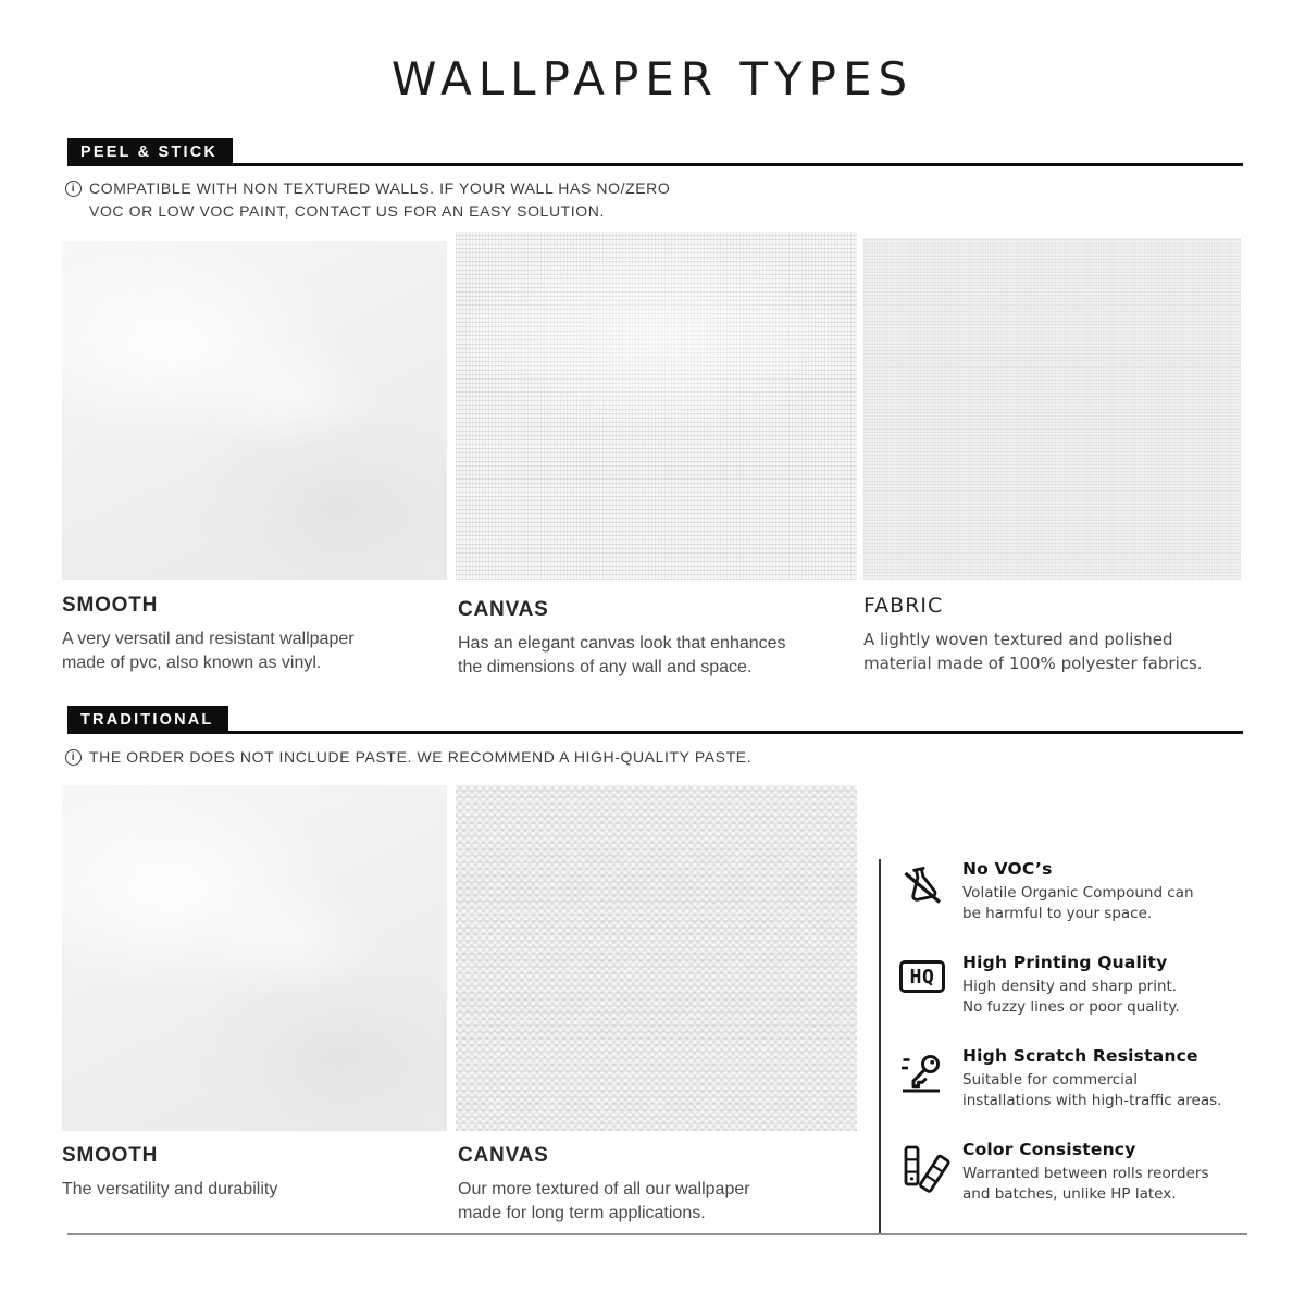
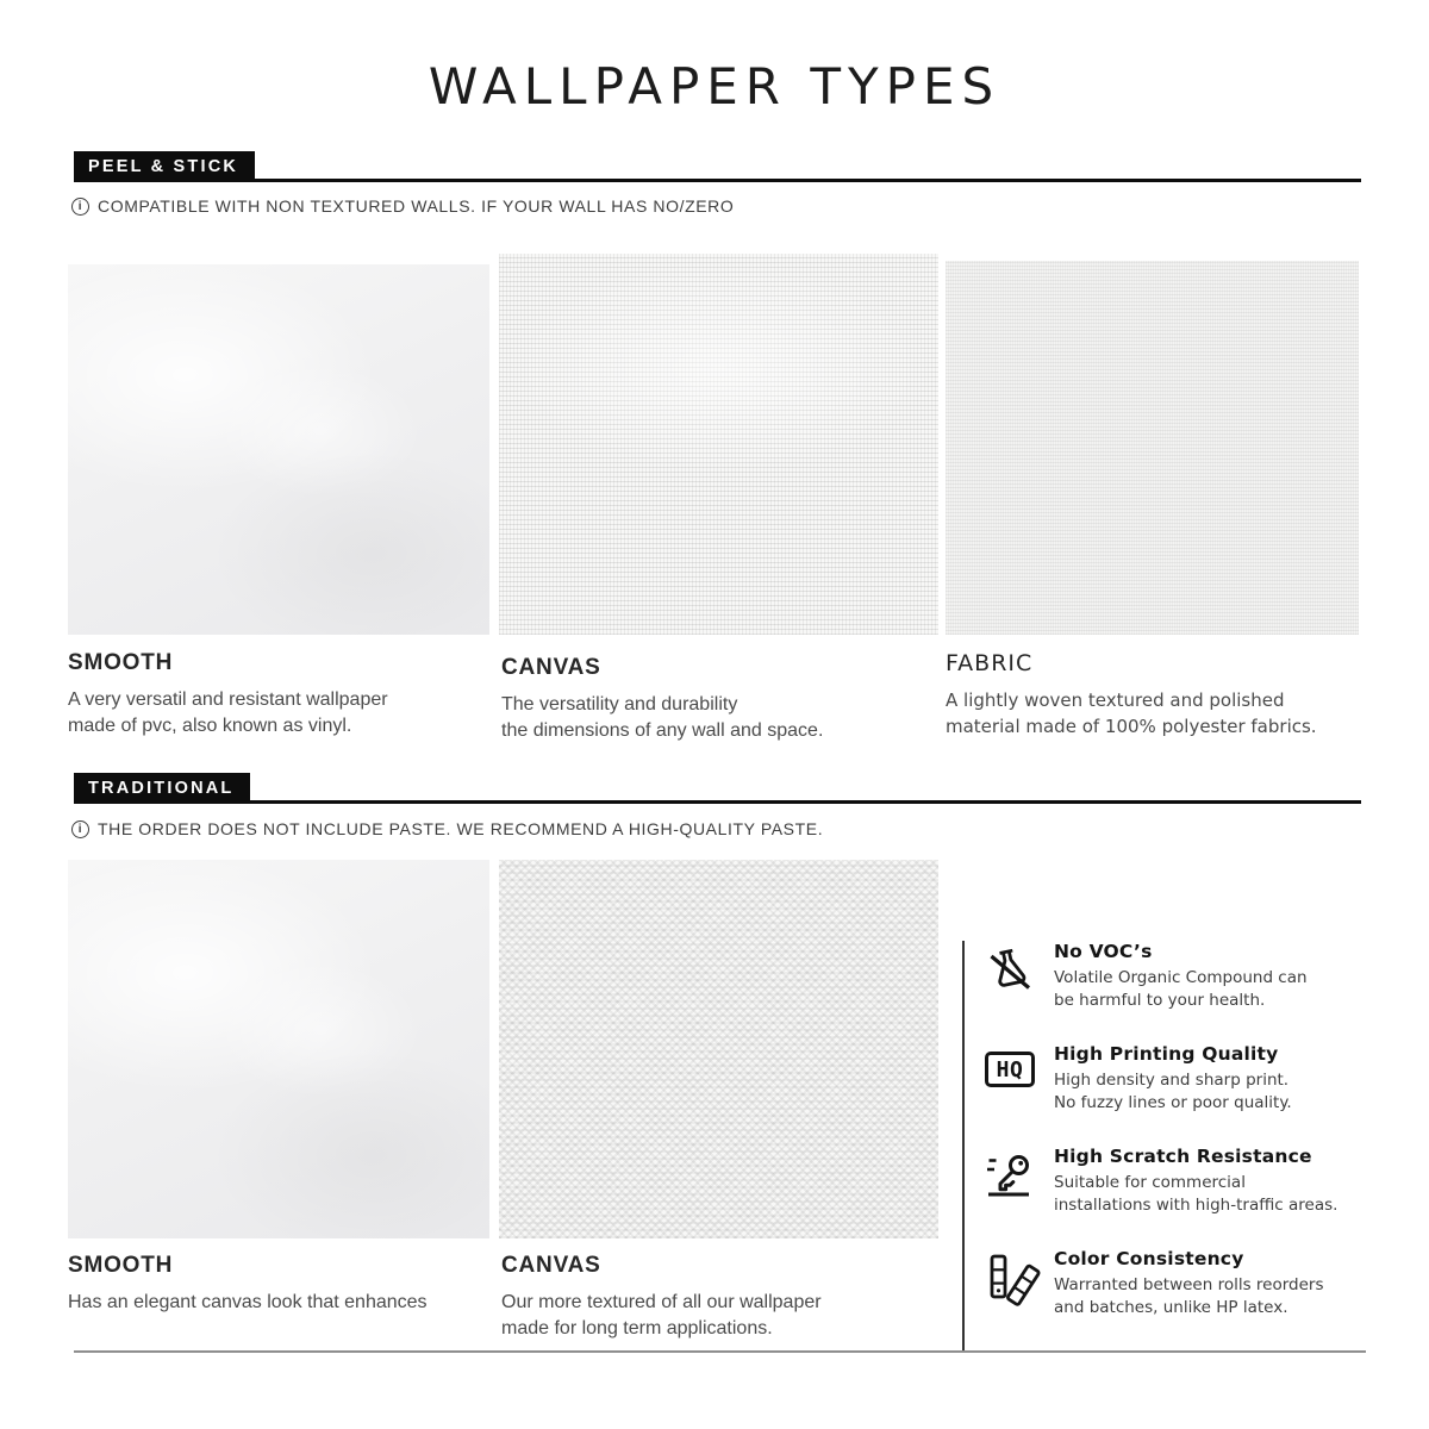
  WALLPAPER TYPES
  PEEL & STICK
  i
  COMPATIBLE WITH NON TEXTURED WALLS. IF YOUR WALL HAS NO/ZERO
- VOC OR LOW VOC PAINT, CONTACT US FOR AN EASY SOLUTION.
  SMOOTH
  A very versatil and resistant wallpaper
  made of pvc, also known as vinyl.
  CANVAS
- Has an elegant canvas look that enhances
+ The versatility and durability
  the dimensions of any wall and space.
  FABRIC
  A lightly woven textured and polished
  material made of 100% polyester fabrics.
  TRADITIONAL
  i
  THE ORDER DOES NOT INCLUDE PASTE. WE RECOMMEND A HIGH-QUALITY PASTE.
  SMOOTH
- The versatility and durability
+ Has an elegant canvas look that enhances
  CANVAS
  Our more textured of all our wallpaper
  made for long term applications.
  No VOC’s
  Volatile Organic Compound can
- be harmful to your space.
+ be harmful to your health.
  HQ
  High Printing Quality
  High density and sharp print.
  No fuzzy lines or poor quality.
  High Scratch Resistance
  Suitable for commercial
  installations with high-traffic areas.
  Color Consistency
  Warranted between rolls reorders
  and batches, unlike HP latex.
